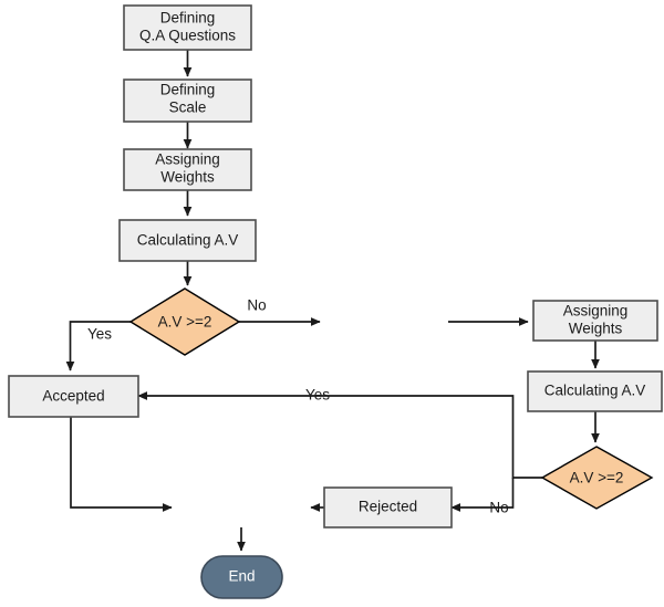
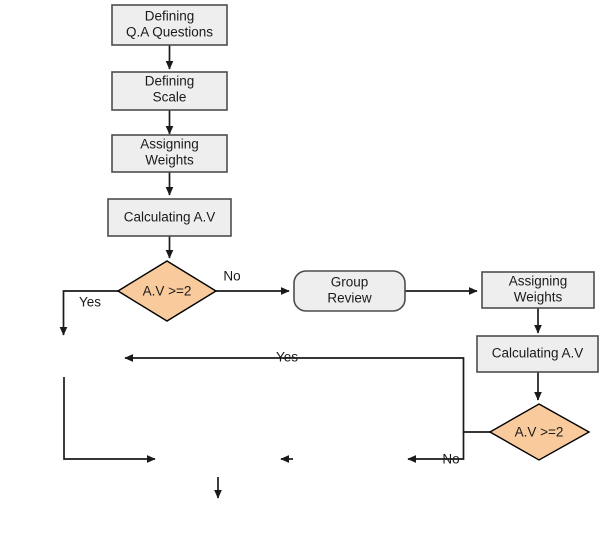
  No
  Yes
  Yes
  No
  Defining
  Q.A Questions
  Defining
  Scale
  Assigning
  Weights
  Calculating A.V
  A.V >=2
+ Group
+ Review
  Assigning
  Weights
  Calculating A.V
  A.V >=2
- Accepted
- Rejected
- End
